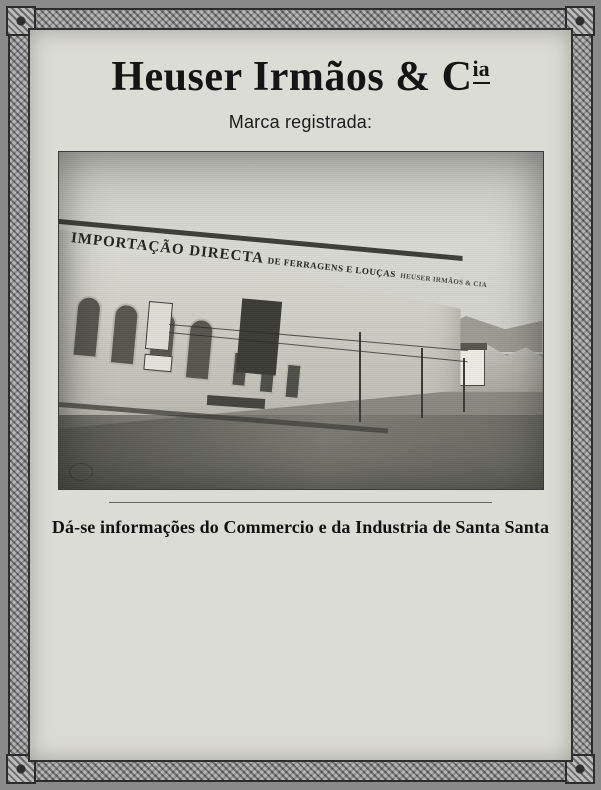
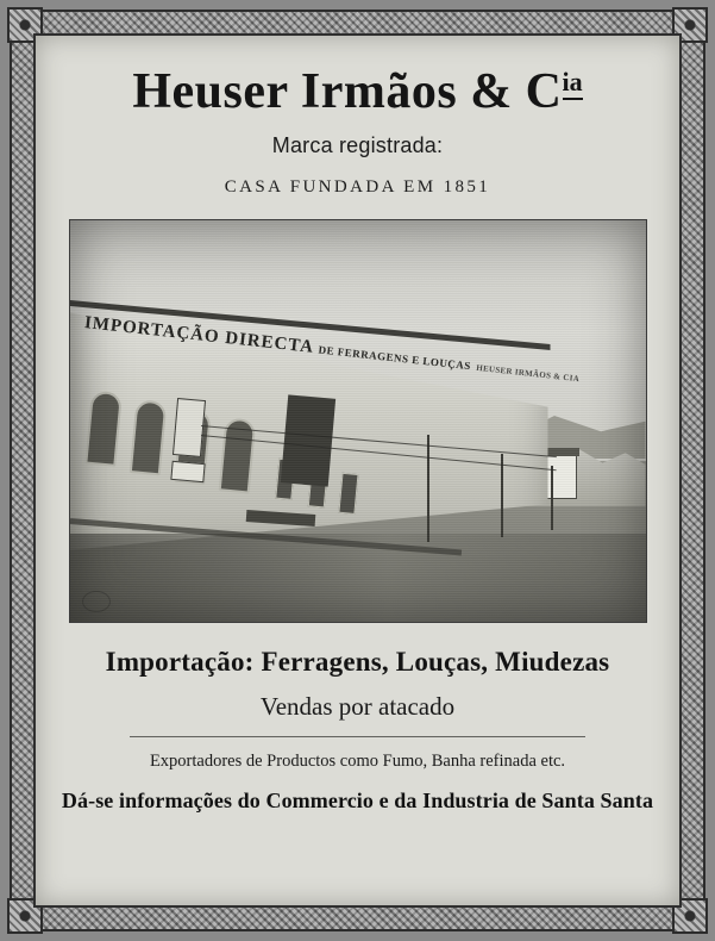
  Heuser Irmãos & Cia
  Marca registrada:
+ CASA FUNDADA EM 1851
+ Importação: Ferragens, Louças, Miudezas
+ Vendas por atacado
+ Exportadores de Productos como Fumo, Banha refinada etc.
  Dá-se informações do Commercio e da Industria de Santa Santa
